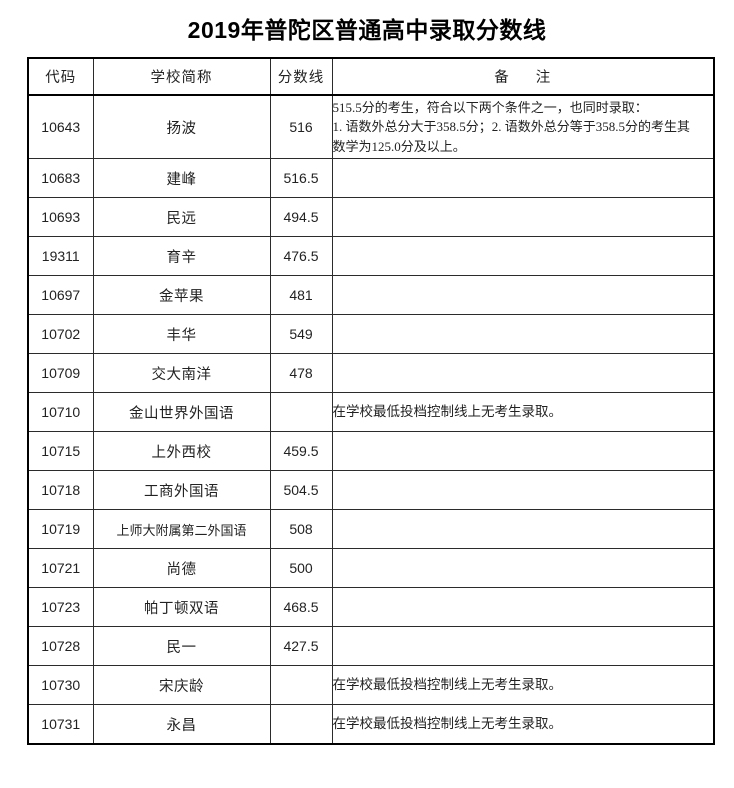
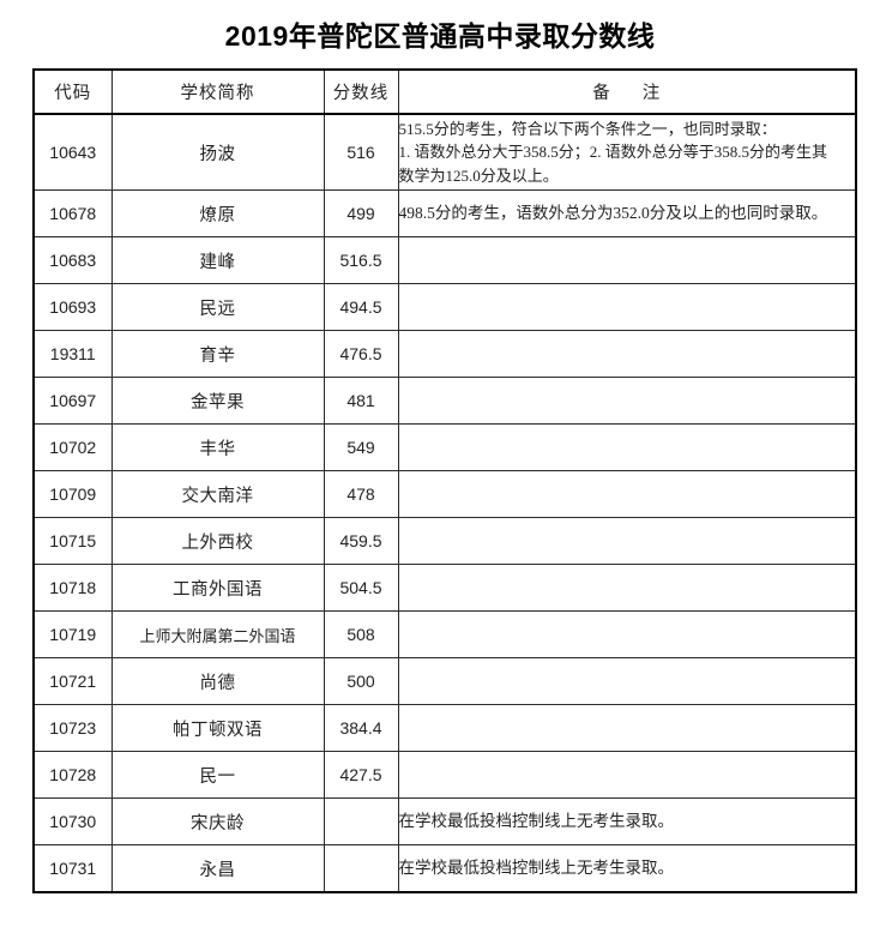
  2019年普陀区普通高中录取分数线
  代码	学校简称	分数线	备 注
  10643	扬波	516	515.5分的考生，符合以下两个条件之一，也同时录取：1. 语数外总分大于358.5分；2. 语数外总分等于358.5分的考生其数学为125.0分及以上。
+ 10678	燎原	499	498.5分的考生，语数外总分为352.0分及以上的也同时录取。
  10683	建峰	516.5
  10693	民远	494.5
  19311	育辛	476.5
  10697	金苹果	481
  10702	丰华	549
  10709	交大南洋	478
- 10710	金山世界外国语		在学校最低投档控制线上无考生录取。
  10715	上外西校	459.5
  10718	工商外国语	504.5
  10719	上师大附属第二外国语	508
  10721	尚德	500
- 10723	帕丁顿双语	468.5
+ 10723	帕丁顿双语	384.4
  10728	民一	427.5
  10730	宋庆龄		在学校最低投档控制线上无考生录取。
  10731	永昌		在学校最低投档控制线上无考生录取。
